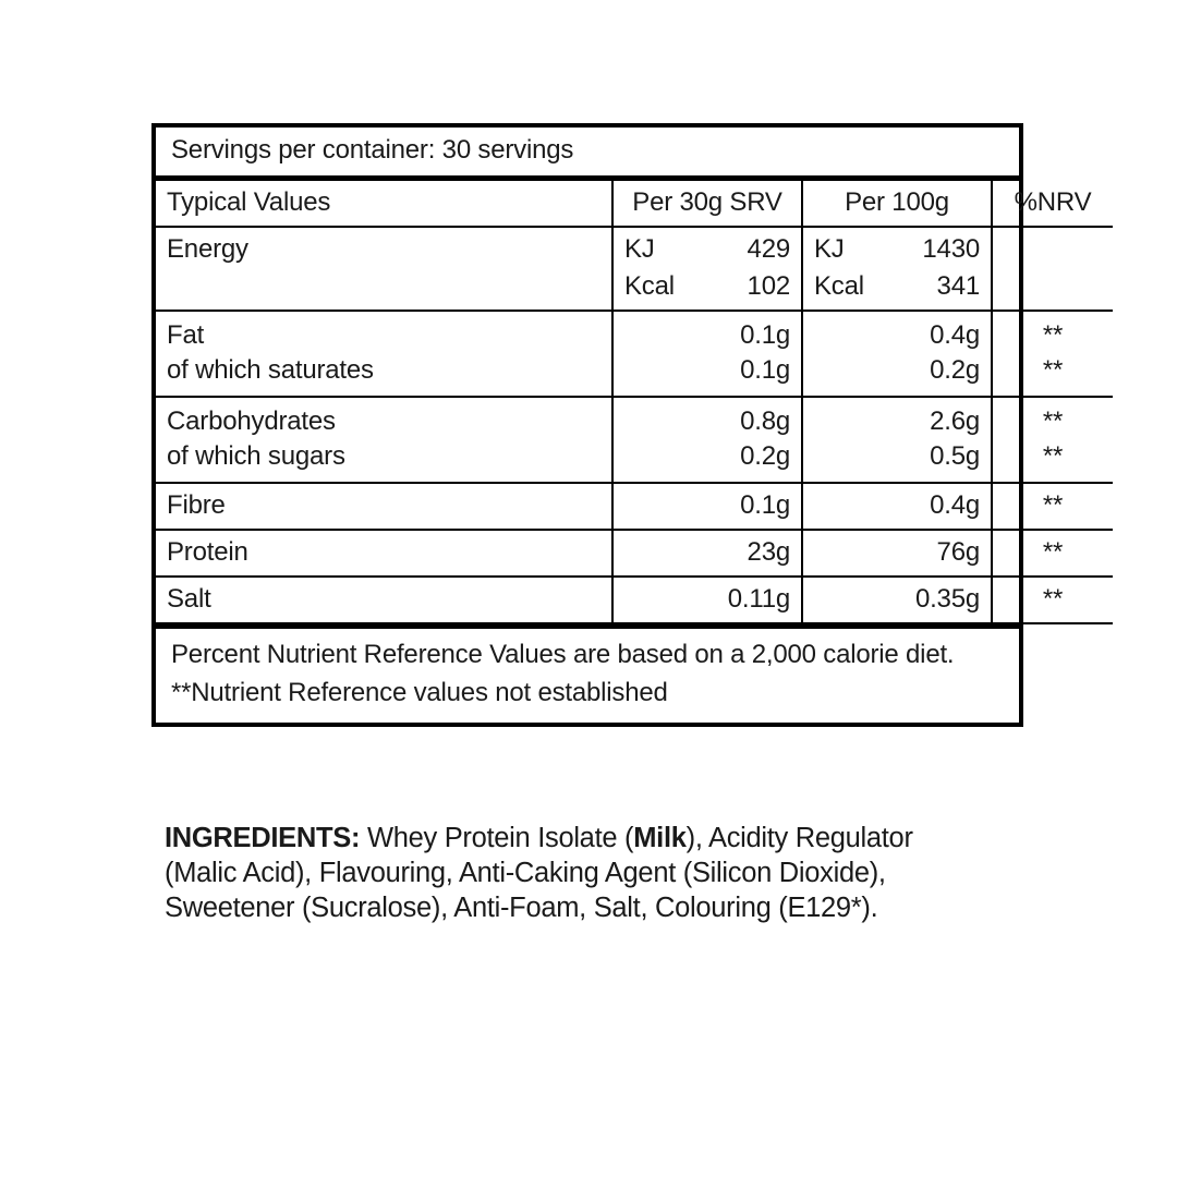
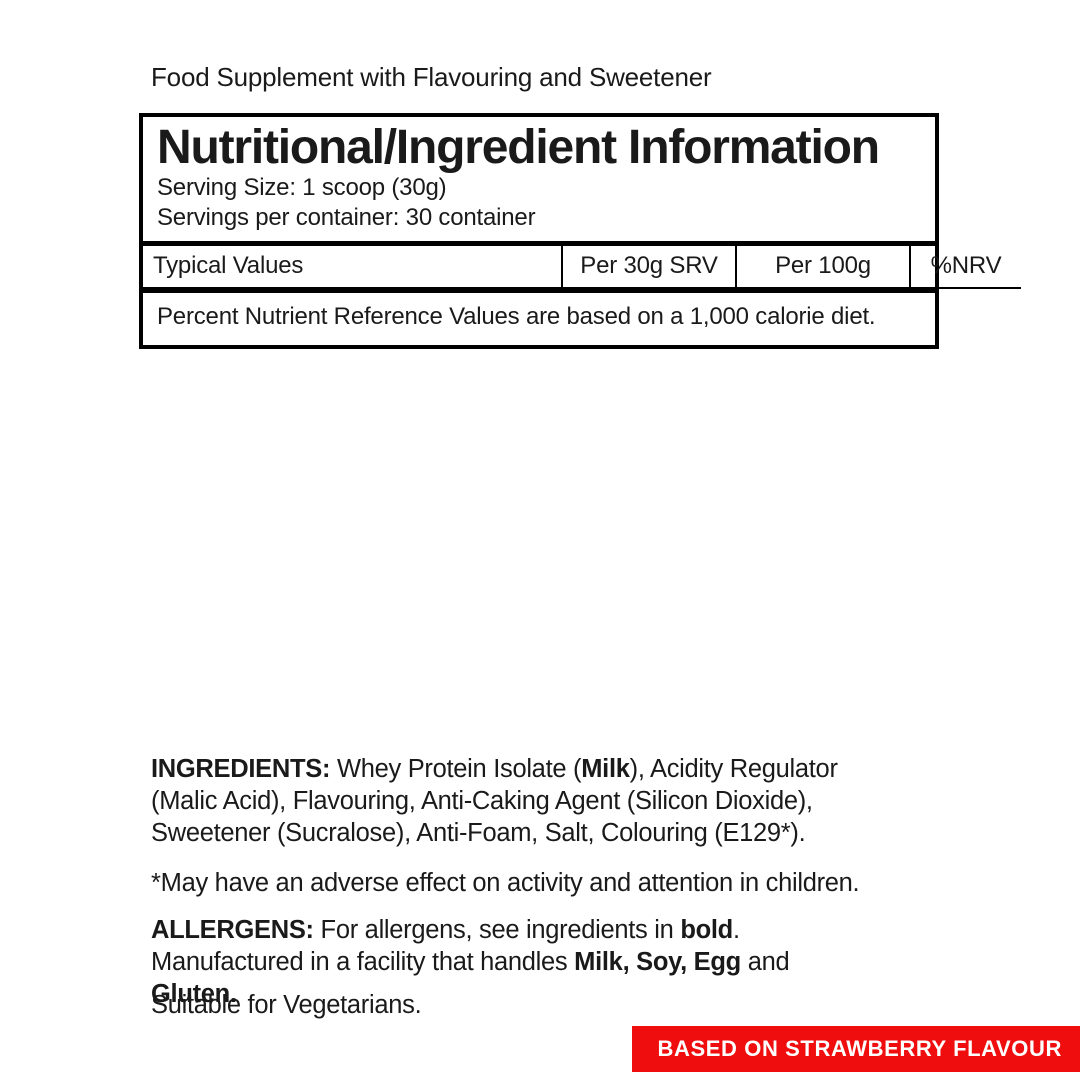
+ Food Supplement with Flavouring and Sweetener
+ Nutritional/Ingredient Information
+ Serving Size: 1 scoop (30g)
- Servings per container: 30 servings
+ Servings per container: 30 container
  Typical Values	Per 30g SRV	Per 100g	%NRV
- Energy	KJ 429 Kcal 102	KJ 1430 Kcal 341
- Fat of which saturates	0.1g 0.1g	0.4g 0.2g	** **
- Carbohydrates of which sugars	0.8g 0.2g	2.6g 0.5g	** **
- Fibre	0.1g	0.4g	**
- Protein	23g	76g	**
- Salt	0.11g	0.35g	**
- Percent Nutrient Reference Values are based on a 2,000 calorie diet.
+ Percent Nutrient Reference Values are based on a 1,000 calorie diet.
- **Nutrient Reference values not established
  INGREDIENTS: Whey Protein Isolate (Milk), Acidity Regulator (Malic Acid), Flavouring, Anti-Caking Agent (Silicon Dioxide), Sweetener (Sucralose), Anti-Foam, Salt, Colouring (E129*).
+ *May have an adverse effect on activity and attention in children.
+ ALLERGENS: For allergens, see ingredients in bold. Manufactured in a facility that handles Milk, Soy, Egg and Gluten.
+ Suitable for Vegetarians.
+ BASED ON STRAWBERRY FLAVOUR
